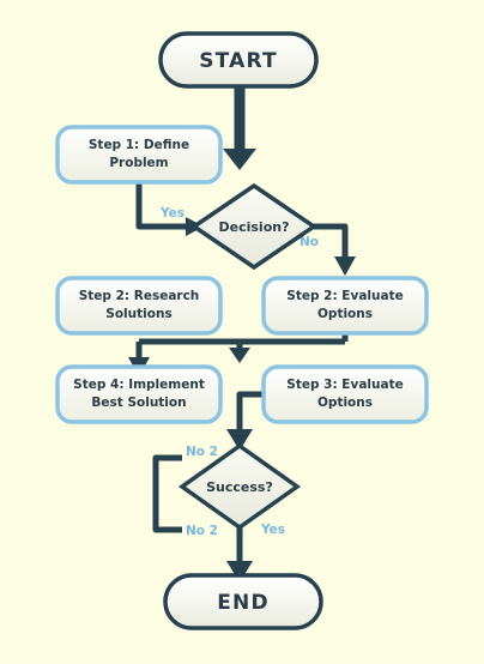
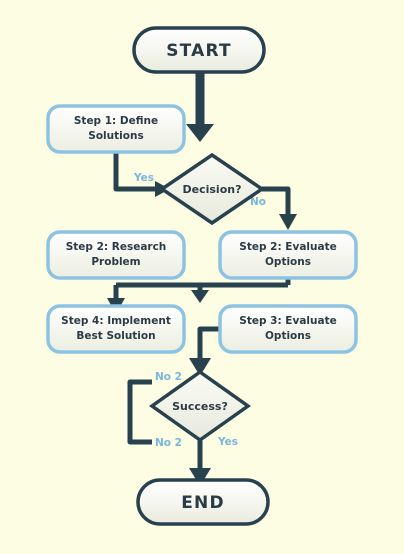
  Yes
  No
  No 2
  No 2
  Yes
  START
  Step 1: Define
- Problem
+ Solutions
  Decision?
  Step 2: Research
- Solutions
+ Problem
  Step 2: Evaluate
  Options
  Step 4: Implement
  Best Solution
  Step 3: Evaluate
  Options
  Success?
  END
